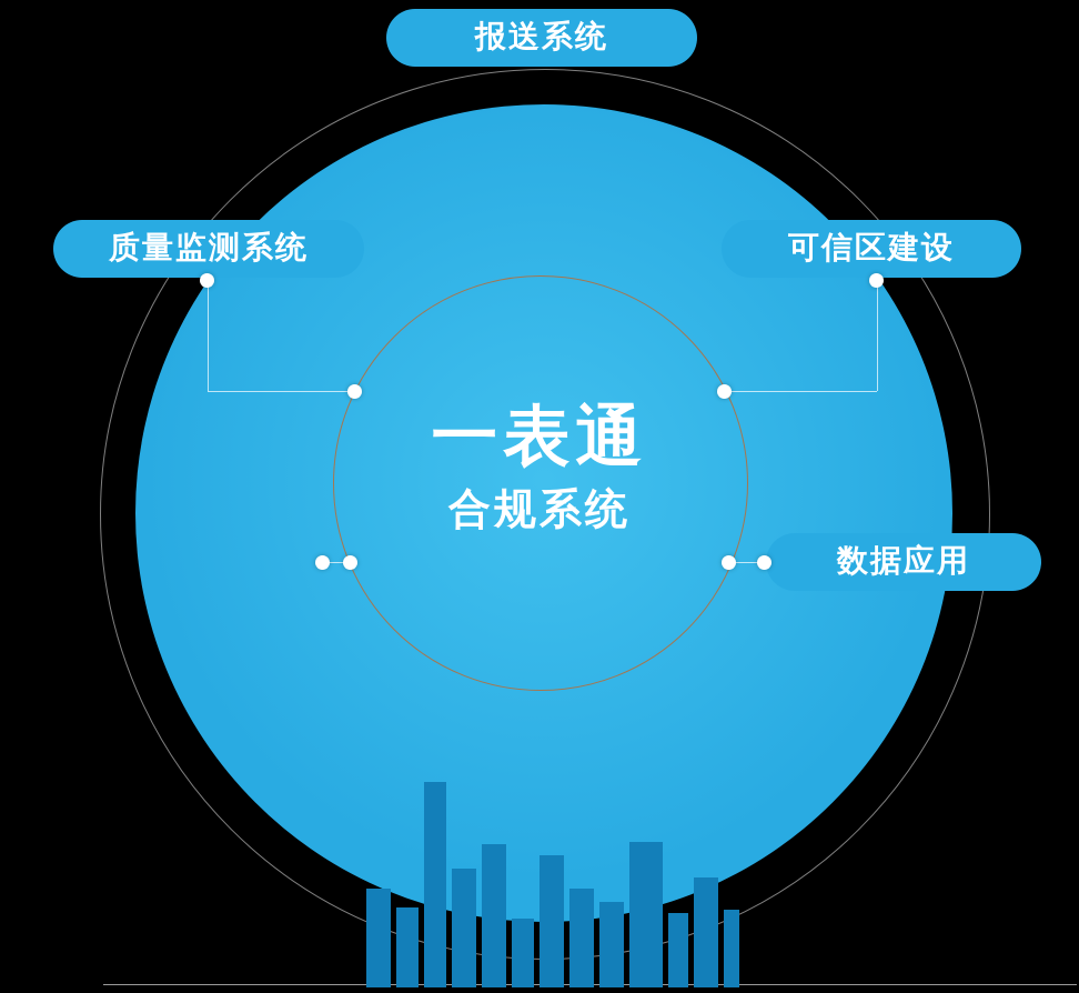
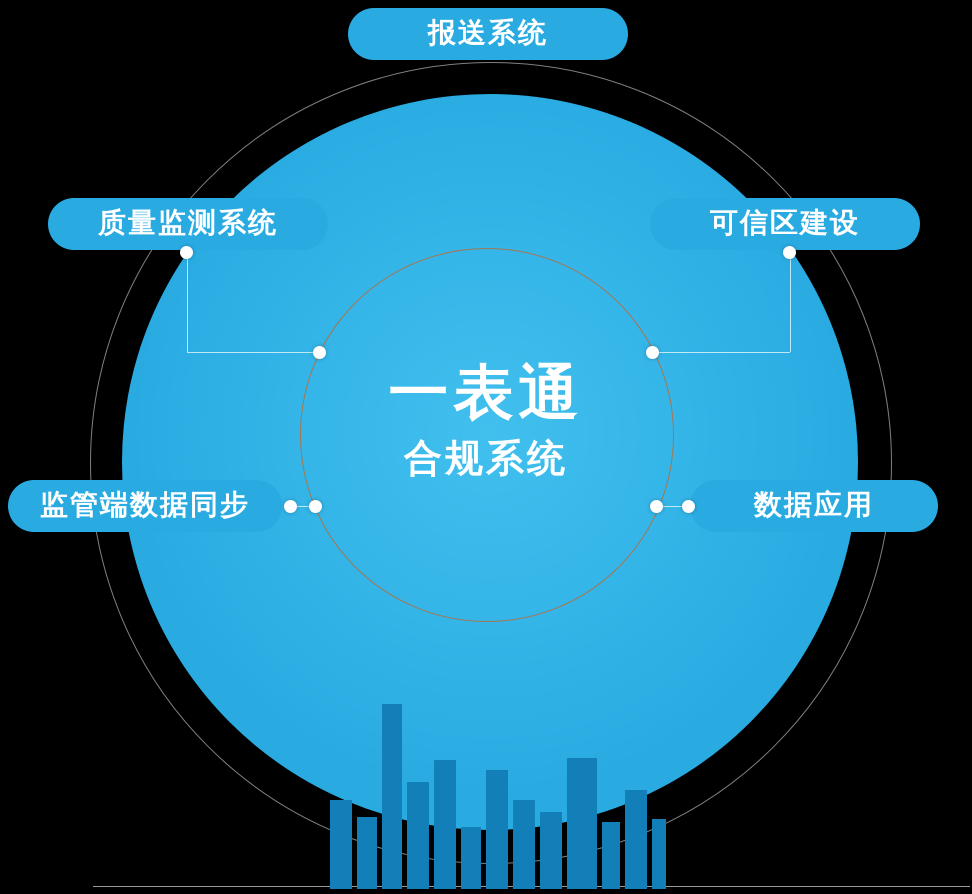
  一表通
  合规系统
  报送系统
  质量监测系统
  可信区建设
+ 监管端数据同步
  数据应用
